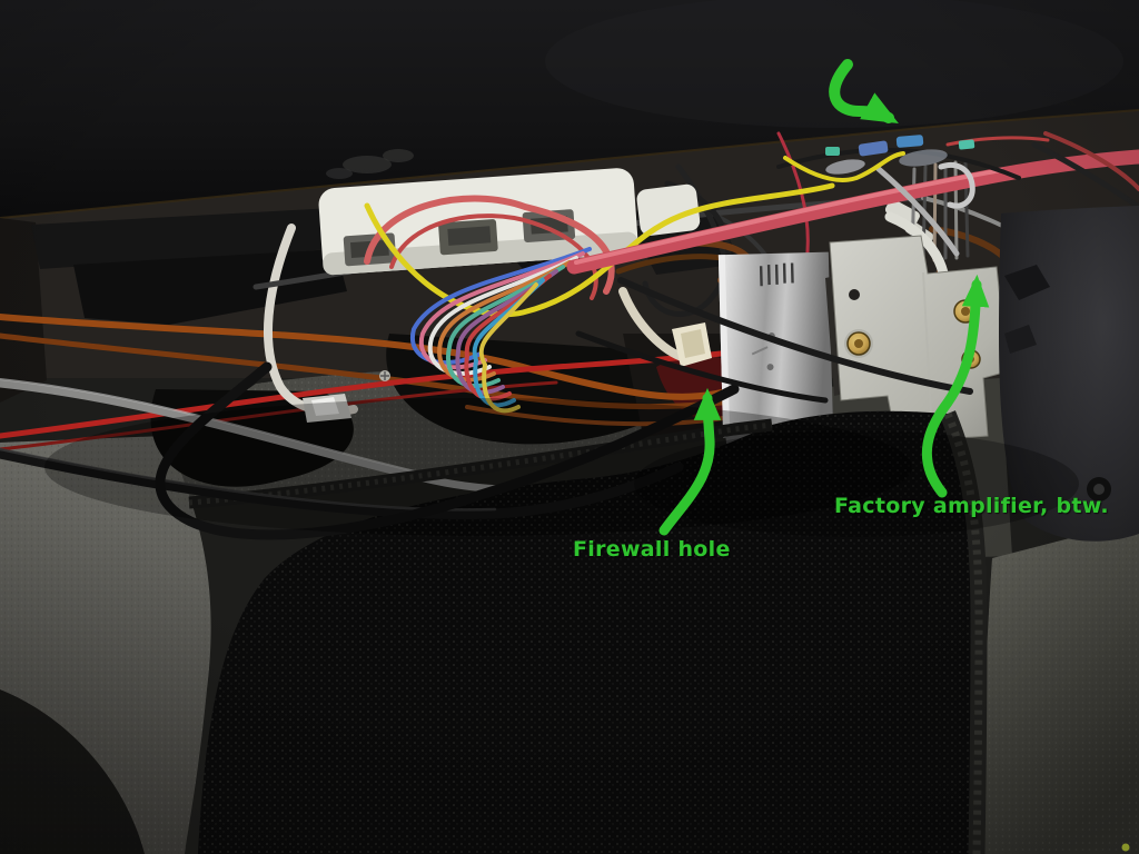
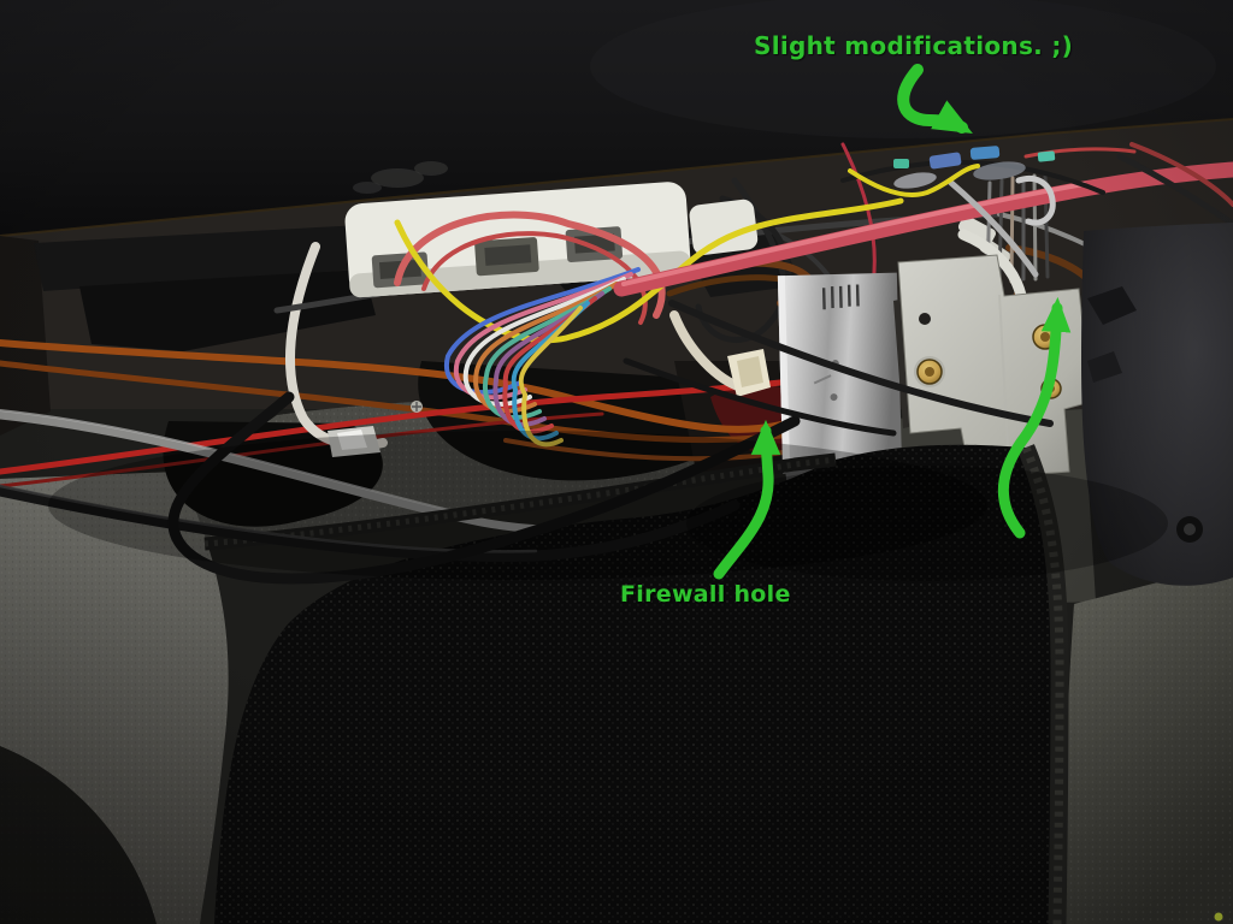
+ Slight modifications. ;)
  Firewall hole
- Factory amplifier, btw.
